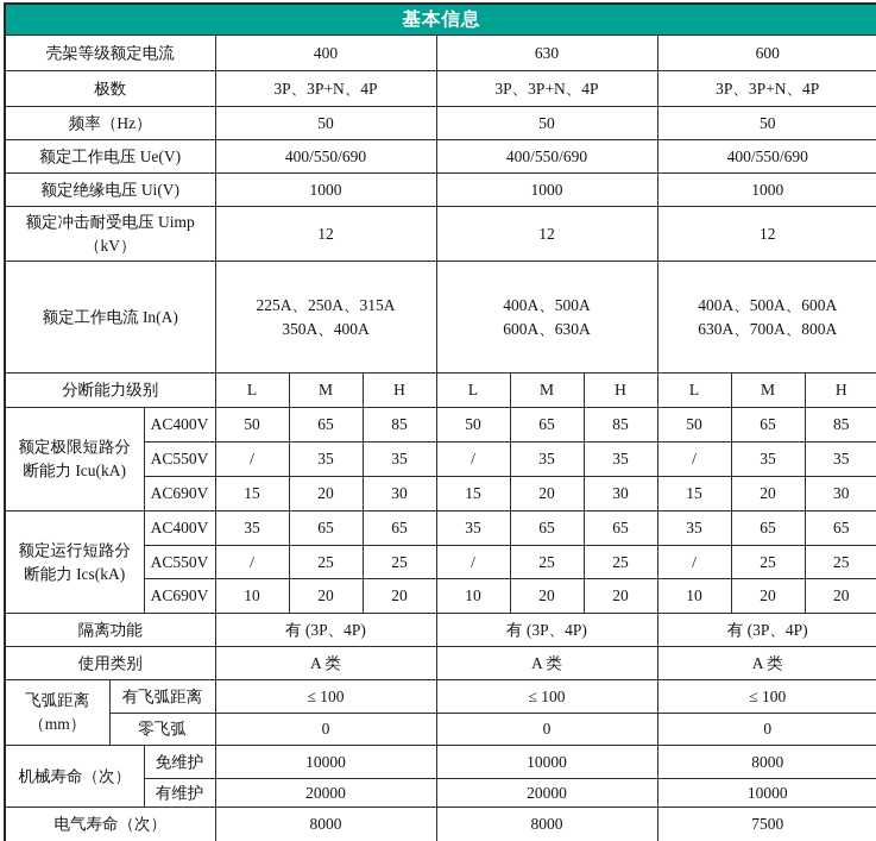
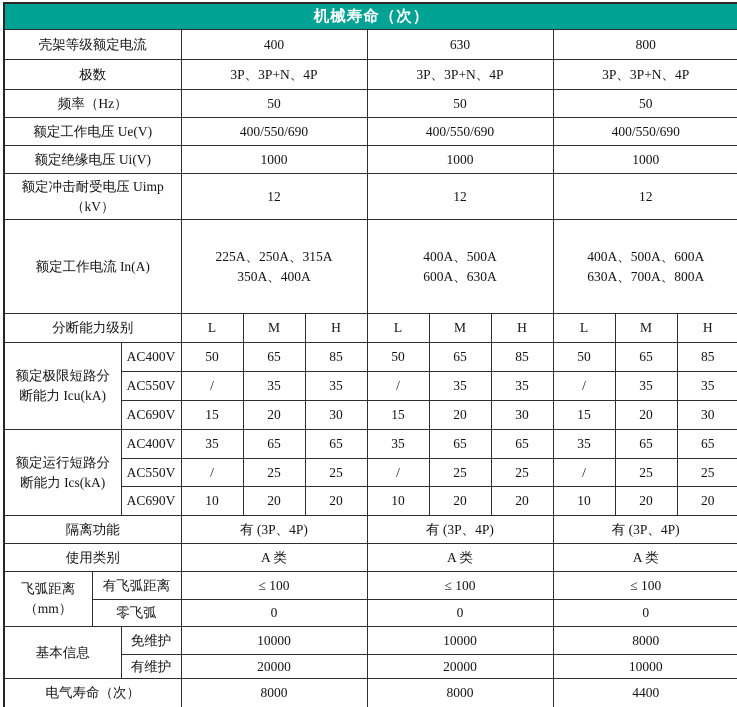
- 基本信息
+ 机械寿命（次）
- 壳架等级额定电流	400	630	600
+ 壳架等级额定电流	400	630	800
  极数	3P、3P+N、4P	3P、3P+N、4P	3P、3P+N、4P
  频率（Hz）	50	50	50
  额定工作电压 Ue(V)	400/550/690	400/550/690	400/550/690
  额定绝缘电压 Ui(V)	1000	1000	1000
  额定冲击耐受电压 Uimp（kV）	12	12	12
  额定工作电流 In(A)	225A、250A、315A350A、400A	400A、500A600A、630A	400A、500A、600A630A、700A、800A
  分断能力级别	L	M	H	L	M	H	L	M	H
  额定极限短路分断能力 Icu(kA)	AC400V	50	65	85	50	65	85	50	65	85
  AC550V	/	35	35	/	35	35	/	35	35
  AC690V	15	20	30	15	20	30	15	20	30
  额定运行短路分断能力 Ics(kA)	AC400V	35	65	65	35	65	65	35	65	65
  AC550V	/	25	25	/	25	25	/	25	25
  AC690V	10	20	20	10	20	20	10	20	20
  隔离功能	有 (3P、4P)	有 (3P、4P)	有 (3P、4P)
  使用类别	A 类	A 类	A 类
  飞弧距离（mm）	有飞弧距离	≤ 100	≤ 100	≤ 100
  零飞弧	0	0	0
- 机械寿命（次）	免维护	10000	10000	8000
+ 基本信息	免维护	10000	10000	8000
  有维护	20000	20000	10000
- 电气寿命（次）	8000	8000	7500
+ 电气寿命（次）	8000	8000	4400
